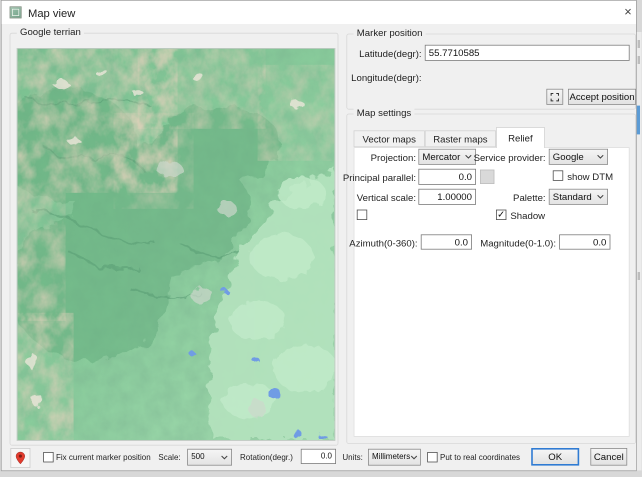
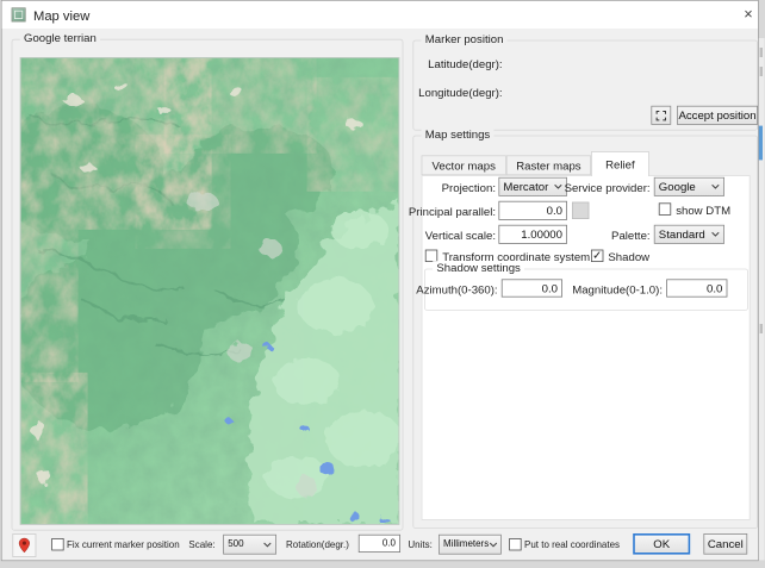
  Map view
  ×
  Google terrian
  Marker position
  Latitude(degr):
- 55.7710585
  Longitude(degr):
  Accept position
  Map settings
  Vector maps
  Raster maps
  Relief
  Projection:
  Mercator
  Service provider:
  Google
  Principal parallel:
  0.0
  show DTM
  Vertical scale:
  1.00000
  Palette:
  Standard
+ Transform coordinate system
  ✓
  Shadow
+ Shadow settings
  Azimuth(0-360):
  0.0
  Magnitude(0-1.0):
  0.0
  Fix current marker position
  Scale:
  500
  Rotation(degr.)
  0.0
  Units:
  Millimeters
  Put to real coordinates
  OK
  Cancel
